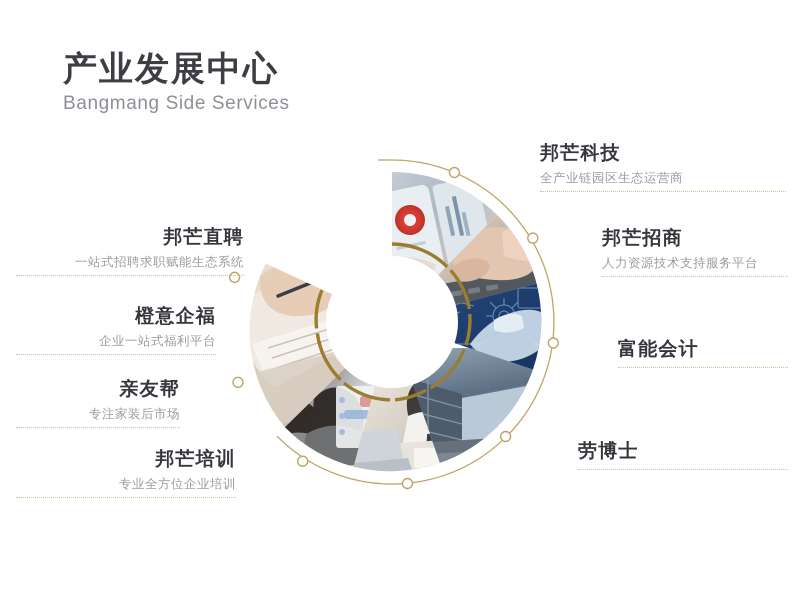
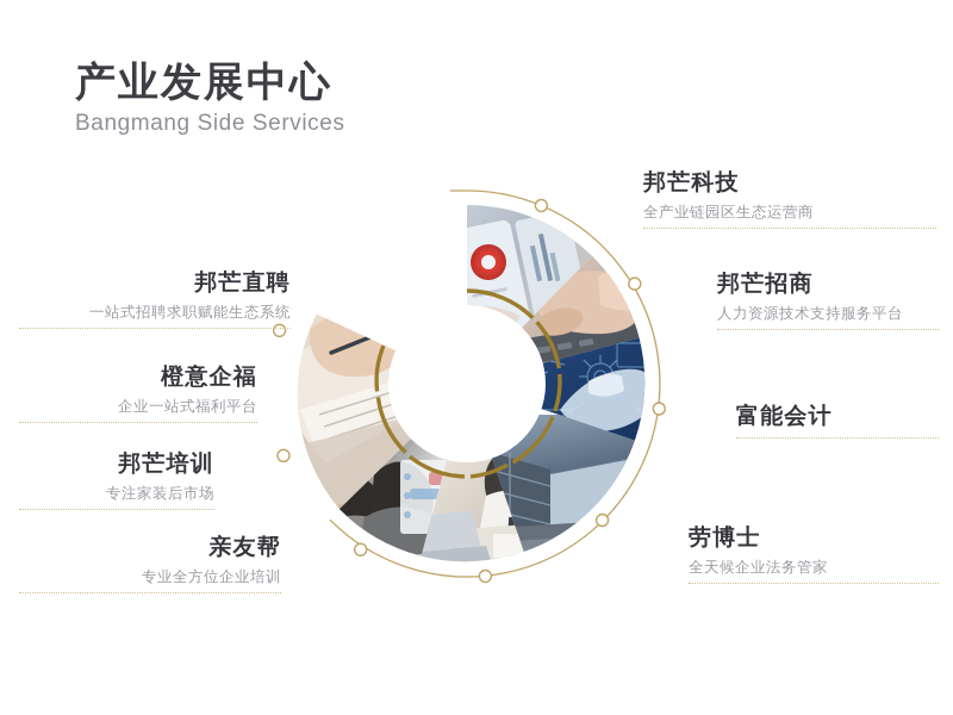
  产业发展中心
  Bangmang Side Services
  邦芒直聘
  一站式招聘求职赋能生态系统
  橙意企福
  企业一站式福利平台
- 亲友帮
+ 邦芒培训
  专注家装后市场
- 邦芒培训
+ 亲友帮
  专业全方位企业培训
  邦芒科技
  全产业链园区生态运营商
  邦芒招商
  人力资源技术支持服务平台
  富能会计
  劳博士
+ 全天候企业法务管家
